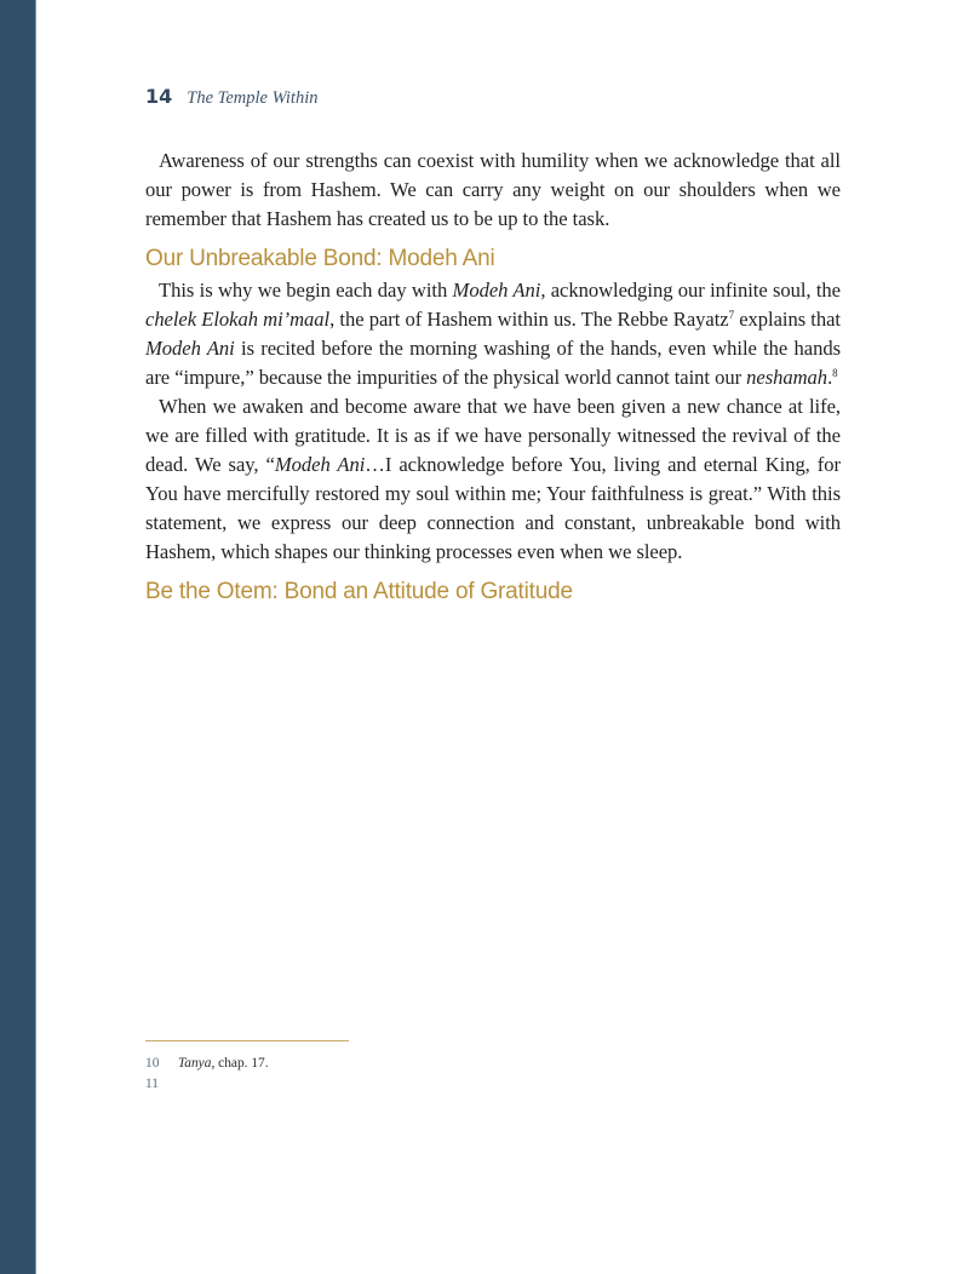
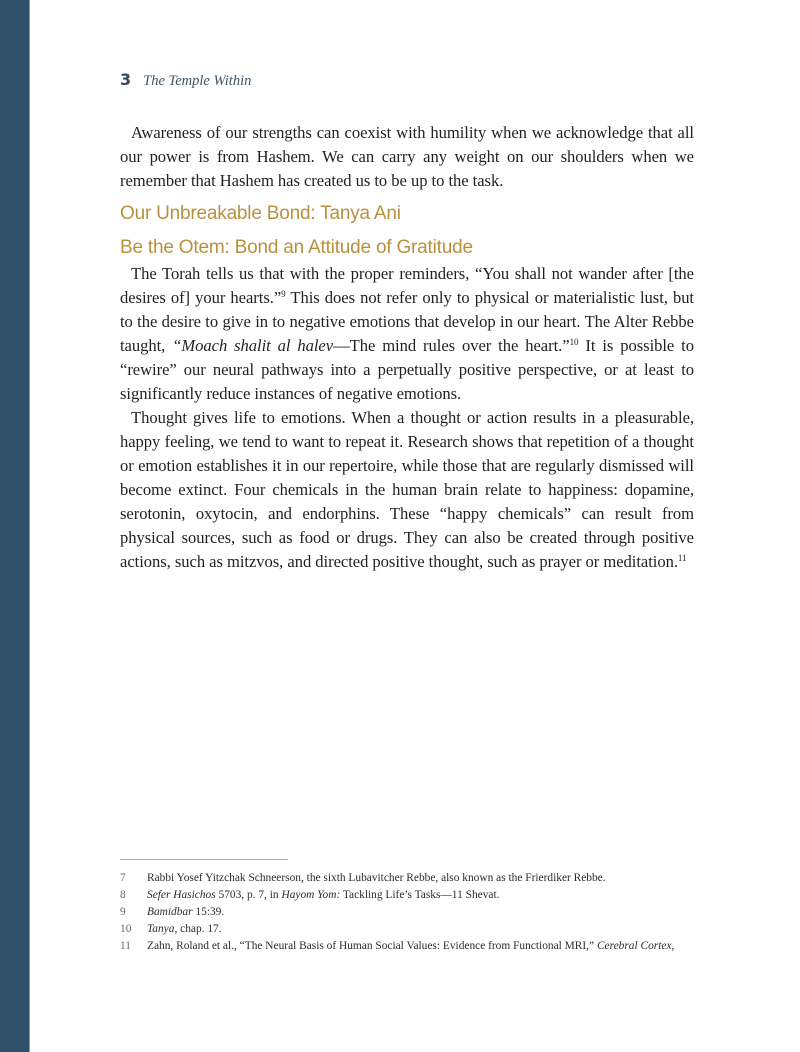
- 14
+ 3
  The Temple Within
  Awareness of our strengths can coexist with humility when we acknowledge that all our power is from Hashem. We can carry any weight on our shoulders when we remember that Hashem has created us to be up to the task.
- Our Unbreakable Bond: Modeh Ani
+ Our Unbreakable Bond: Tanya Ani
- This is why we begin each day with Modeh Ani, acknowledging our infinite soul, the chelek Elokah mi’maal, the part of Hashem within us. The Rebbe Rayatz7 explains that Modeh Ani is recited before the morning washing of the hands, even while the hands are “impure,” because the impurities of the physical world cannot taint our neshamah.8
- When we awaken and become aware that we have been given a new chance at life, we are filled with gratitude. It is as if we have personally witnessed the revival of the dead. We say, “Modeh Ani…I acknowledge before You, living and eternal King, for You have mercifully restored my soul within me; Your faithfulness is great.” With this statement, we express our deep connection and constant, unbreakable bond with Hashem, which shapes our thinking processes even when we sleep.
  Be the Otem: Bond an Attitude of Gratitude
+ The Torah tells us that with the proper reminders, “You shall not wander after [the desires of] your hearts.”9 This does not refer only to physical or materialistic lust, but to the desire to give in to negative emotions that develop in our heart. The Alter Rebbe taught, “Moach shalit al halev—The mind rules over the heart.”10 It is possible to “rewire” our neural pathways into a perpetually positive perspective, or at least to significantly reduce instances of negative emotions.
+ Thought gives life to emotions. When a thought or action results in a pleasurable, happy feeling, we tend to want to repeat it. Research shows that repetition of a thought or emotion establishes it in our repertoire, while those that are regularly dismissed will become extinct. Four chemicals in the human brain relate to happiness: dopamine, serotonin, oxytocin, and endorphins. These “happy chemicals” can result from physical sources, such as food or drugs. They can also be created through positive actions, such as mitzvos, and directed positive thought, such as prayer or meditation.11
+ 7
+ Rabbi Yosef Yitzchak Schneerson, the sixth Lubavitcher Rebbe, also known as the Frierdiker Rebbe.
+ 8
+ Sefer Hasichos 5703, p. 7, in Hayom Yom: Tackling Life’s Tasks—11 Shevat.
+ 9
+ Bamidbar 15:39.
  10
  Tanya, chap. 17.
  11
+ Zahn, Roland et al., “The Neural Basis of Human Social Values: Evidence from Functional MRI,” Cerebral Cortex,
